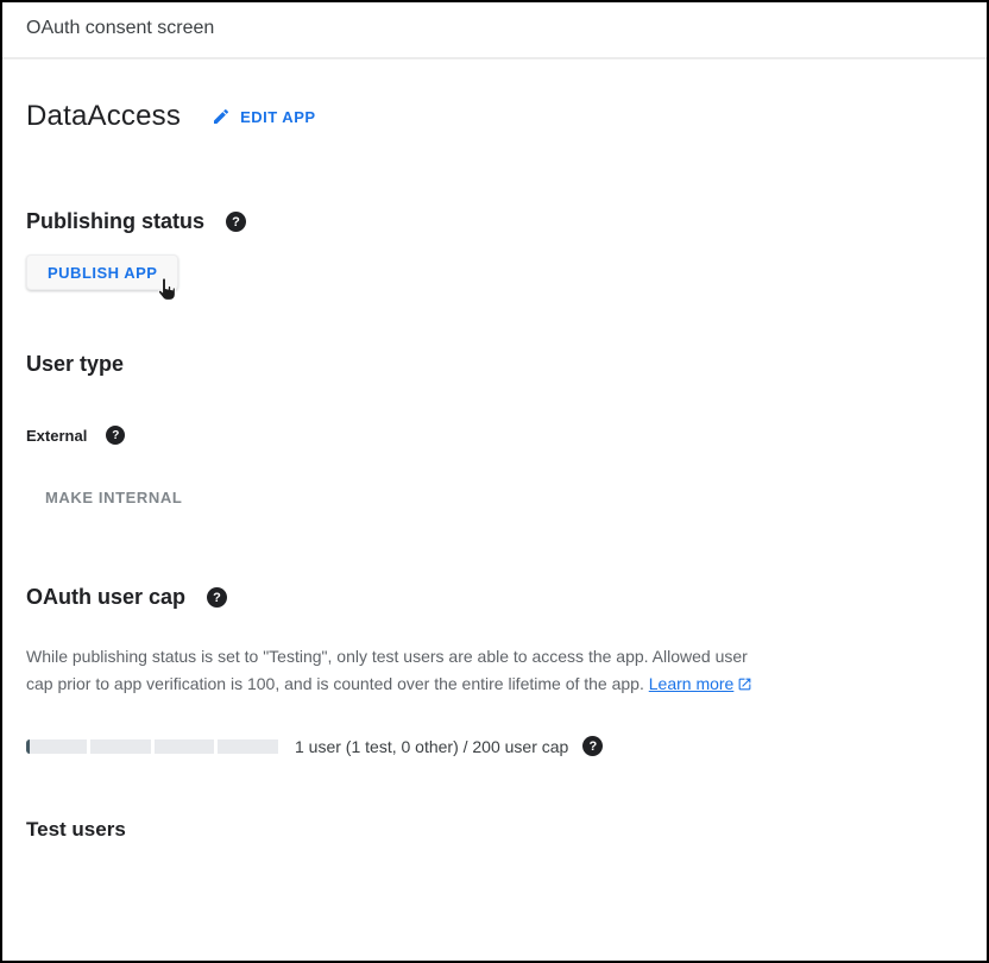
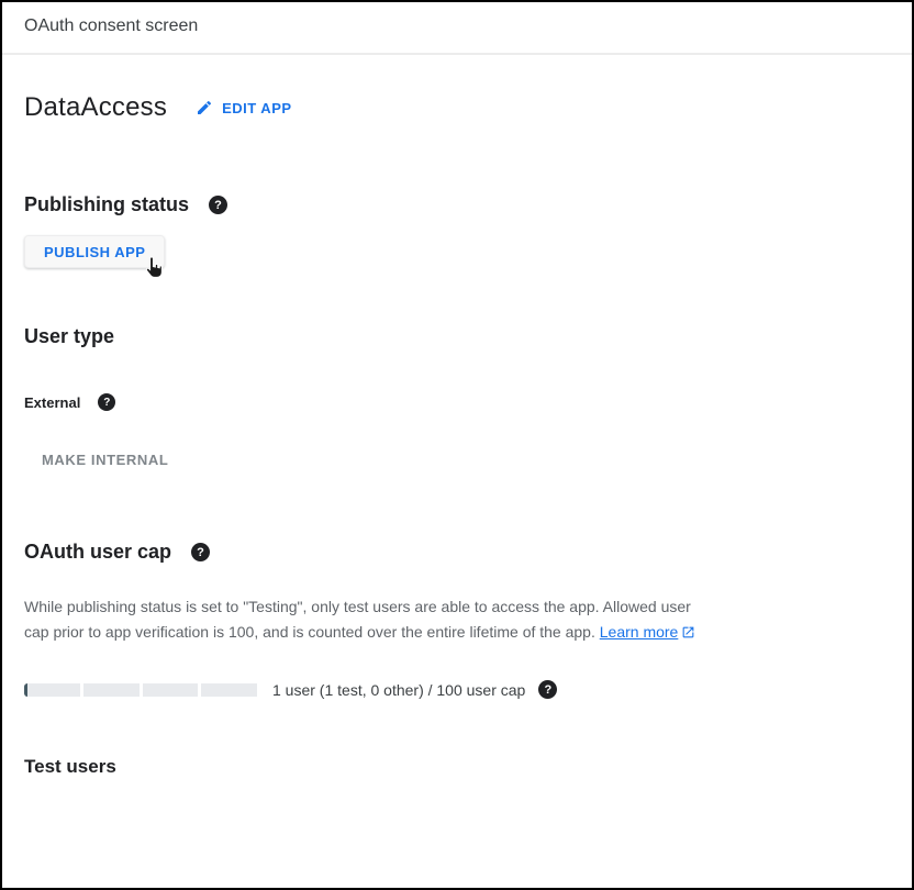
  OAuth consent screen
  DataAccess
  EDIT APP
  Publishing status
  ?
  PUBLISH APP
  User type
  External
  ?
  MAKE INTERNAL
  OAuth user cap
  ?
  While publishing status is set to "Testing", only test users are able to access the app. Allowed user cap prior to app verification is 100, and is counted over the entire lifetime of the app. Learn more
- 1 user (1 test, 0 other) / 200 user cap
+ 1 user (1 test, 0 other) / 100 user cap
  ?
  Test users
